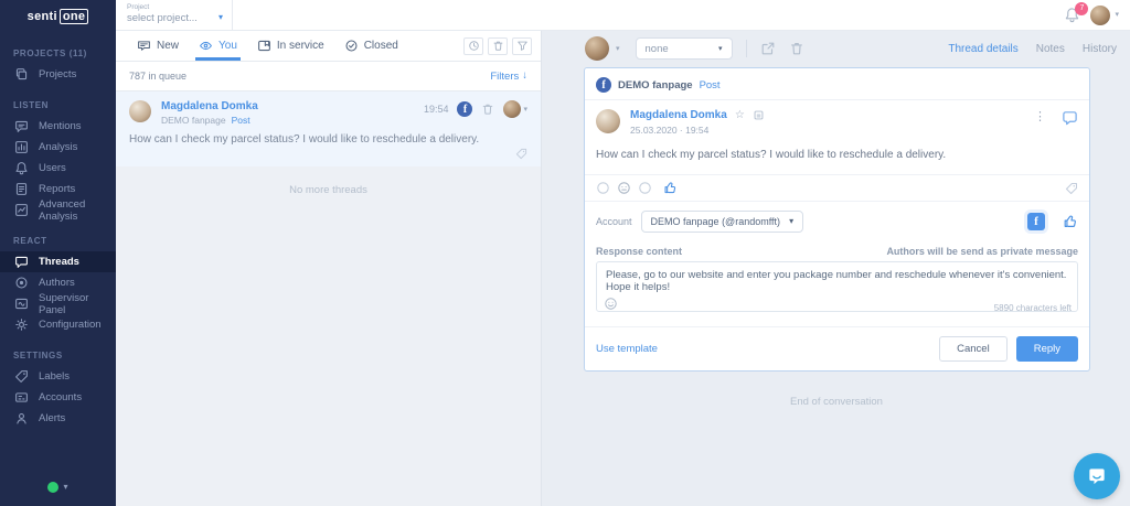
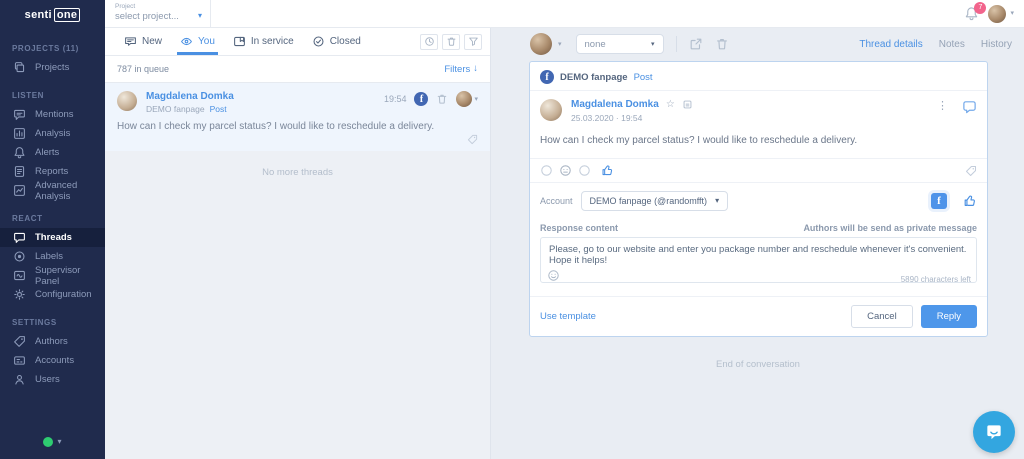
  senti
  one
  PROJECTS (11)
  Projects
  LISTEN
  Mentions
  Analysis
- Users
+ Alerts
  Reports
  Advanced Analysis
  REACT
  Threads
- Authors
+ Labels
  Supervisor Panel
  Configuration
  SETTINGS
- Labels
+ Authors
  Accounts
- Alerts
+ Users
  select project...
  New
  You
  In service
  Closed
  787 in queue
  Filters
  Magdalena Domka
  DEMO fanpage Post
  19:54
  How can I check my parcel status? I would like to reschedule a delivery.
  No more threads
  none
  Thread details
  Notes
  History
  DEMO fanpage
  Post
  Magdalena Domka
  25.03.2020 · 19:54
  How can I check my parcel status? I would like to reschedule a delivery.
  Account
  DEMO fanpage (@randomfft)
  Response content
  Authors will be send as private message
  5890 characters left
  Use template
  Cancel
  Reply
  End of conversation
